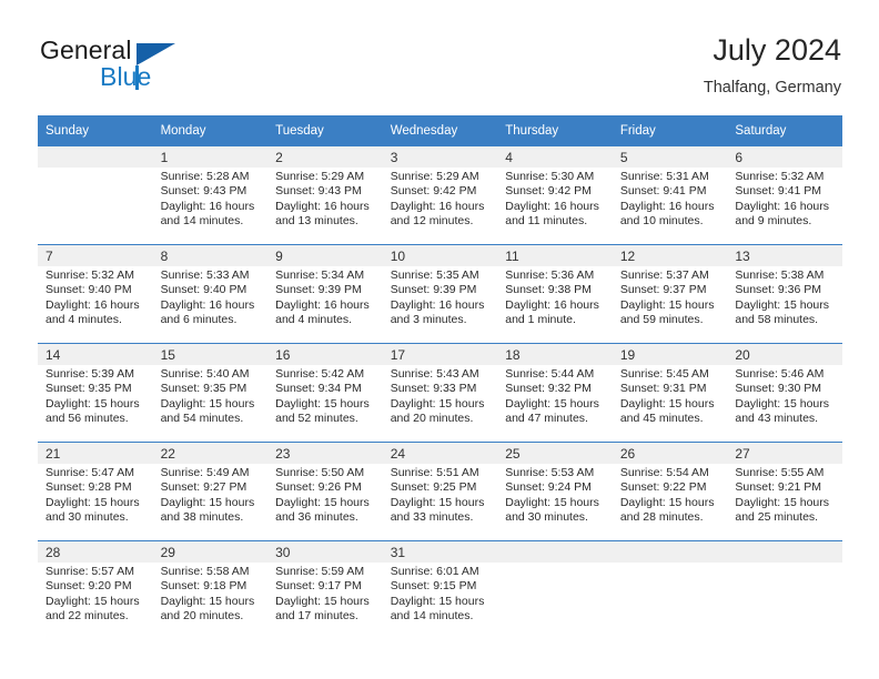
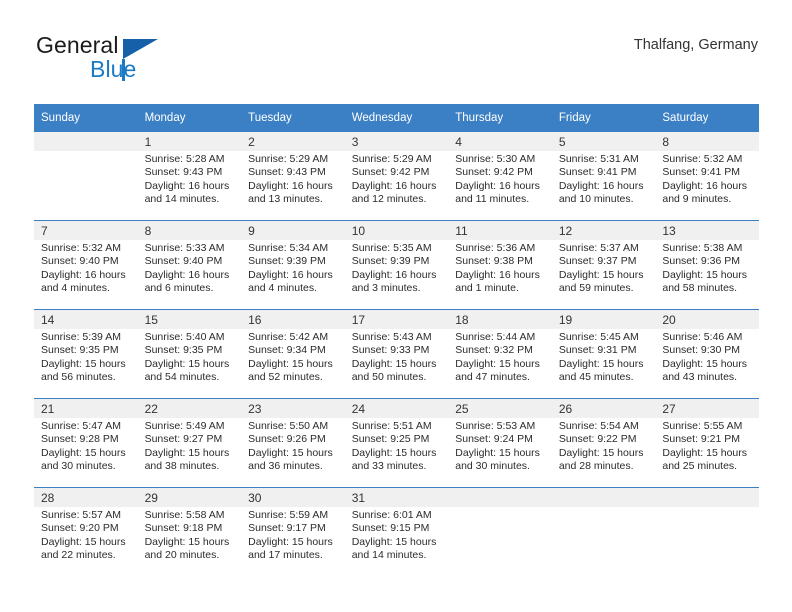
  General
  Blue
- July 2024
  Thalfang, Germany
  Sunday	Monday	Tuesday	Wednesday	Thursday	Friday	Saturday
- 	1Sunrise: 5:28 AMSunset: 9:43 PMDaylight: 16 hoursand 14 minutes.	2Sunrise: 5:29 AMSunset: 9:43 PMDaylight: 16 hoursand 13 minutes.	3Sunrise: 5:29 AMSunset: 9:42 PMDaylight: 16 hoursand 12 minutes.	4Sunrise: 5:30 AMSunset: 9:42 PMDaylight: 16 hoursand 11 minutes.	5Sunrise: 5:31 AMSunset: 9:41 PMDaylight: 16 hoursand 10 minutes.	6Sunrise: 5:32 AMSunset: 9:41 PMDaylight: 16 hoursand 9 minutes.
+ 	1Sunrise: 5:28 AMSunset: 9:43 PMDaylight: 16 hoursand 14 minutes.	2Sunrise: 5:29 AMSunset: 9:43 PMDaylight: 16 hoursand 13 minutes.	3Sunrise: 5:29 AMSunset: 9:42 PMDaylight: 16 hoursand 12 minutes.	4Sunrise: 5:30 AMSunset: 9:42 PMDaylight: 16 hoursand 11 minutes.	5Sunrise: 5:31 AMSunset: 9:41 PMDaylight: 16 hoursand 10 minutes.	8Sunrise: 5:32 AMSunset: 9:41 PMDaylight: 16 hoursand 9 minutes.
  7Sunrise: 5:32 AMSunset: 9:40 PMDaylight: 16 hoursand 4 minutes.	8Sunrise: 5:33 AMSunset: 9:40 PMDaylight: 16 hoursand 6 minutes.	9Sunrise: 5:34 AMSunset: 9:39 PMDaylight: 16 hoursand 4 minutes.	10Sunrise: 5:35 AMSunset: 9:39 PMDaylight: 16 hoursand 3 minutes.	11Sunrise: 5:36 AMSunset: 9:38 PMDaylight: 16 hoursand 1 minute.	12Sunrise: 5:37 AMSunset: 9:37 PMDaylight: 15 hoursand 59 minutes.	13Sunrise: 5:38 AMSunset: 9:36 PMDaylight: 15 hoursand 58 minutes.
- 14Sunrise: 5:39 AMSunset: 9:35 PMDaylight: 15 hoursand 56 minutes.	15Sunrise: 5:40 AMSunset: 9:35 PMDaylight: 15 hoursand 54 minutes.	16Sunrise: 5:42 AMSunset: 9:34 PMDaylight: 15 hoursand 52 minutes.	17Sunrise: 5:43 AMSunset: 9:33 PMDaylight: 15 hoursand 20 minutes.	18Sunrise: 5:44 AMSunset: 9:32 PMDaylight: 15 hoursand 47 minutes.	19Sunrise: 5:45 AMSunset: 9:31 PMDaylight: 15 hoursand 45 minutes.	20Sunrise: 5:46 AMSunset: 9:30 PMDaylight: 15 hoursand 43 minutes.
+ 14Sunrise: 5:39 AMSunset: 9:35 PMDaylight: 15 hoursand 56 minutes.	15Sunrise: 5:40 AMSunset: 9:35 PMDaylight: 15 hoursand 54 minutes.	16Sunrise: 5:42 AMSunset: 9:34 PMDaylight: 15 hoursand 52 minutes.	17Sunrise: 5:43 AMSunset: 9:33 PMDaylight: 15 hoursand 50 minutes.	18Sunrise: 5:44 AMSunset: 9:32 PMDaylight: 15 hoursand 47 minutes.	19Sunrise: 5:45 AMSunset: 9:31 PMDaylight: 15 hoursand 45 minutes.	20Sunrise: 5:46 AMSunset: 9:30 PMDaylight: 15 hoursand 43 minutes.
  21Sunrise: 5:47 AMSunset: 9:28 PMDaylight: 15 hoursand 30 minutes.	22Sunrise: 5:49 AMSunset: 9:27 PMDaylight: 15 hoursand 38 minutes.	23Sunrise: 5:50 AMSunset: 9:26 PMDaylight: 15 hoursand 36 minutes.	24Sunrise: 5:51 AMSunset: 9:25 PMDaylight: 15 hoursand 33 minutes.	25Sunrise: 5:53 AMSunset: 9:24 PMDaylight: 15 hoursand 30 minutes.	26Sunrise: 5:54 AMSunset: 9:22 PMDaylight: 15 hoursand 28 minutes.	27Sunrise: 5:55 AMSunset: 9:21 PMDaylight: 15 hoursand 25 minutes.
  28Sunrise: 5:57 AMSunset: 9:20 PMDaylight: 15 hoursand 22 minutes.	29Sunrise: 5:58 AMSunset: 9:18 PMDaylight: 15 hoursand 20 minutes.	30Sunrise: 5:59 AMSunset: 9:17 PMDaylight: 15 hoursand 17 minutes.	31Sunrise: 6:01 AMSunset: 9:15 PMDaylight: 15 hoursand 14 minutes.
